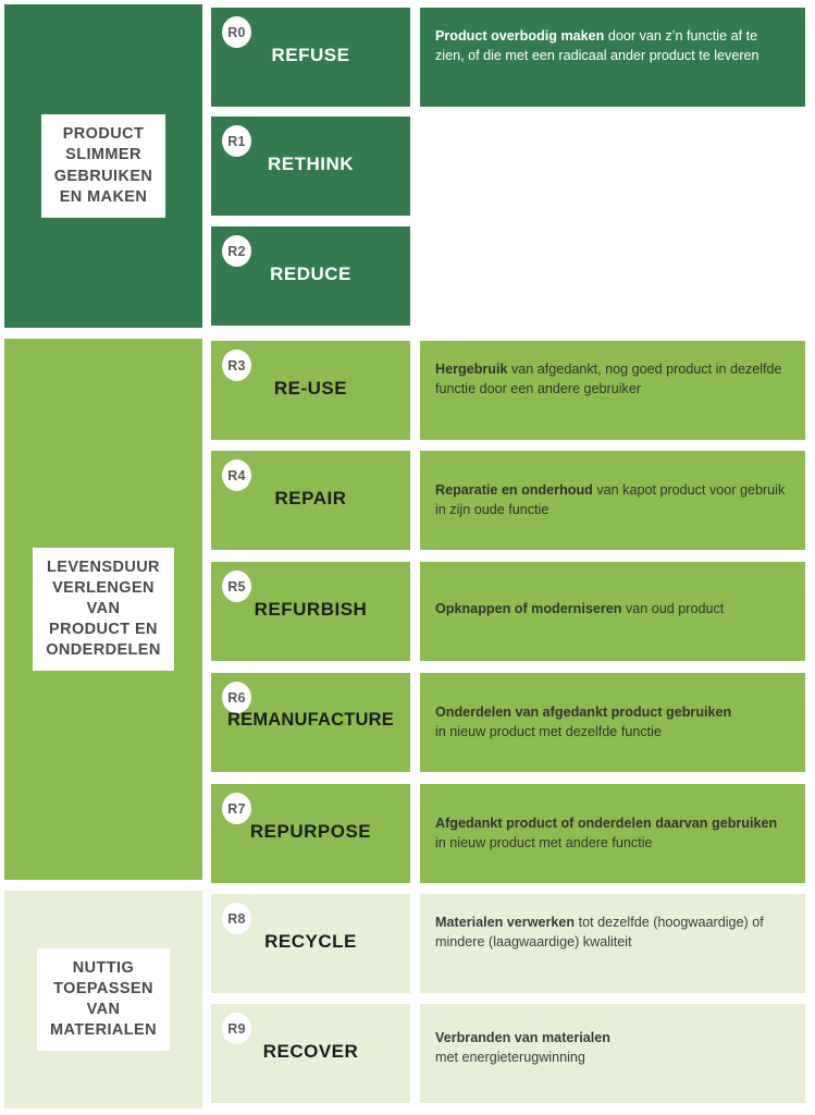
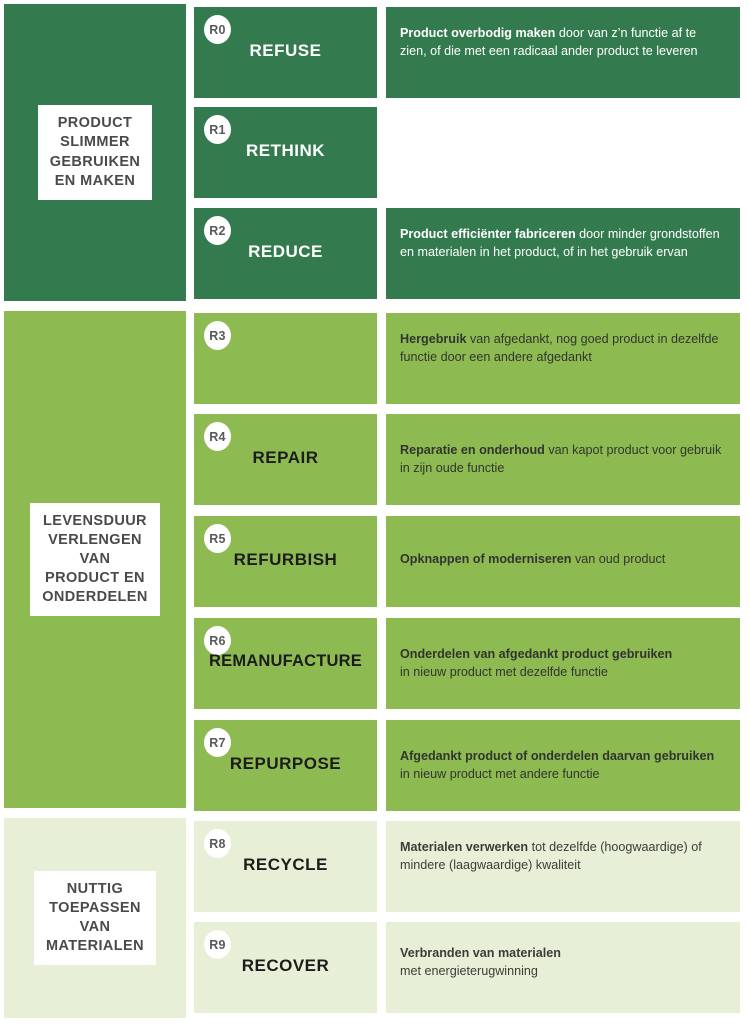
  PRODUCT
  SLIMMER
  GEBRUIKEN
  EN MAKEN
  R0
  REFUSE
  Product overbodig maken door van z’n functie af te zien, of die met een radicaal ander product te leveren
  R1
  RETHINK
  R2
  REDUCE
+ Product efficiënter fabriceren door minder grondstoffen en materialen in het product, of in het gebruik ervan
  LEVENSDUUR
  VERLENGEN
  VAN
  PRODUCT EN
  ONDERDELEN
  R3
- RE-USE
- Hergebruik van afgedankt, nog goed product in dezelfde functie door een andere gebruiker
+ Hergebruik van afgedankt, nog goed product in dezelfde functie door een andere afgedankt
  R4
  REPAIR
  Reparatie en onderhoud van kapot product voor gebruik in zijn oude functie
  R5
  REFURBISH
  Opknappen of moderniseren van oud product
  R6
  REMANUFACTURE
  Onderdelen van afgedankt product gebruiken
  in nieuw product met dezelfde functie
  R7
  REPURPOSE
  Afgedankt product of onderdelen daarvan gebruiken in nieuw product met andere functie
  NUTTIG
  TOEPASSEN
  VAN
  MATERIALEN
  R8
  RECYCLE
  Materialen verwerken tot dezelfde (hoogwaardige) of mindere (laagwaardige) kwaliteit
  R9
  RECOVER
  Verbranden van materialen
  met energieterugwinning
